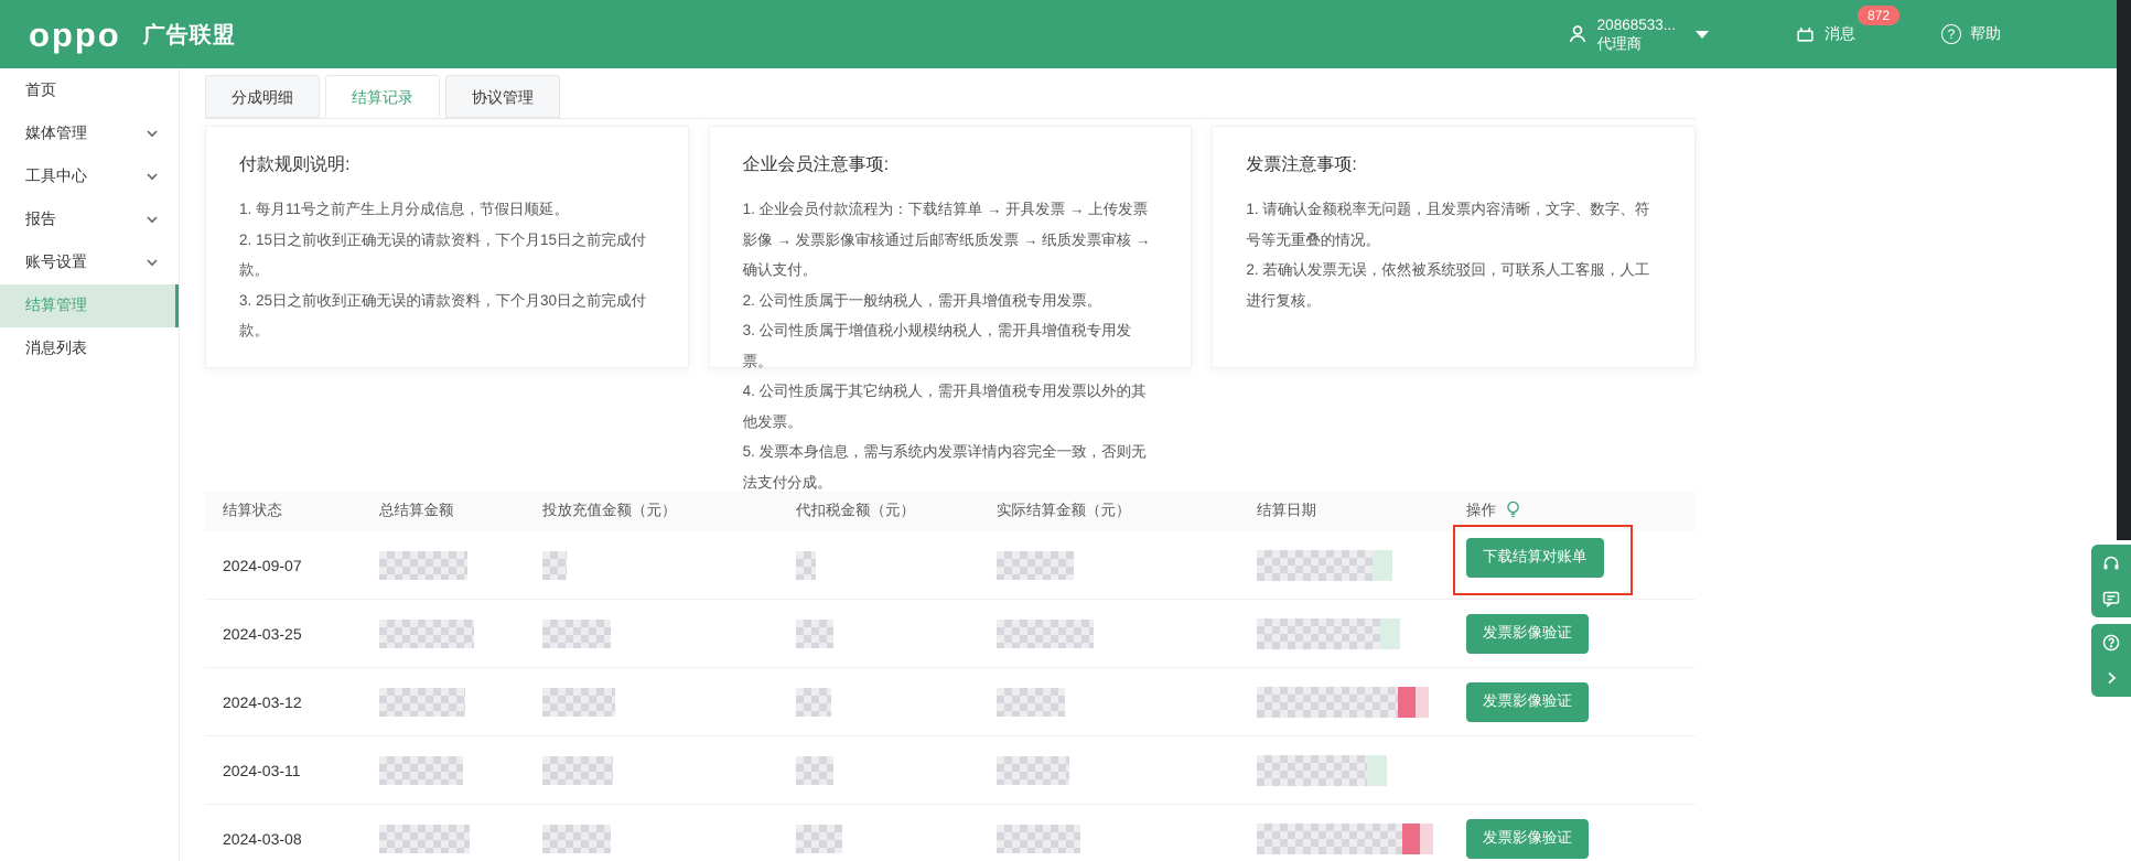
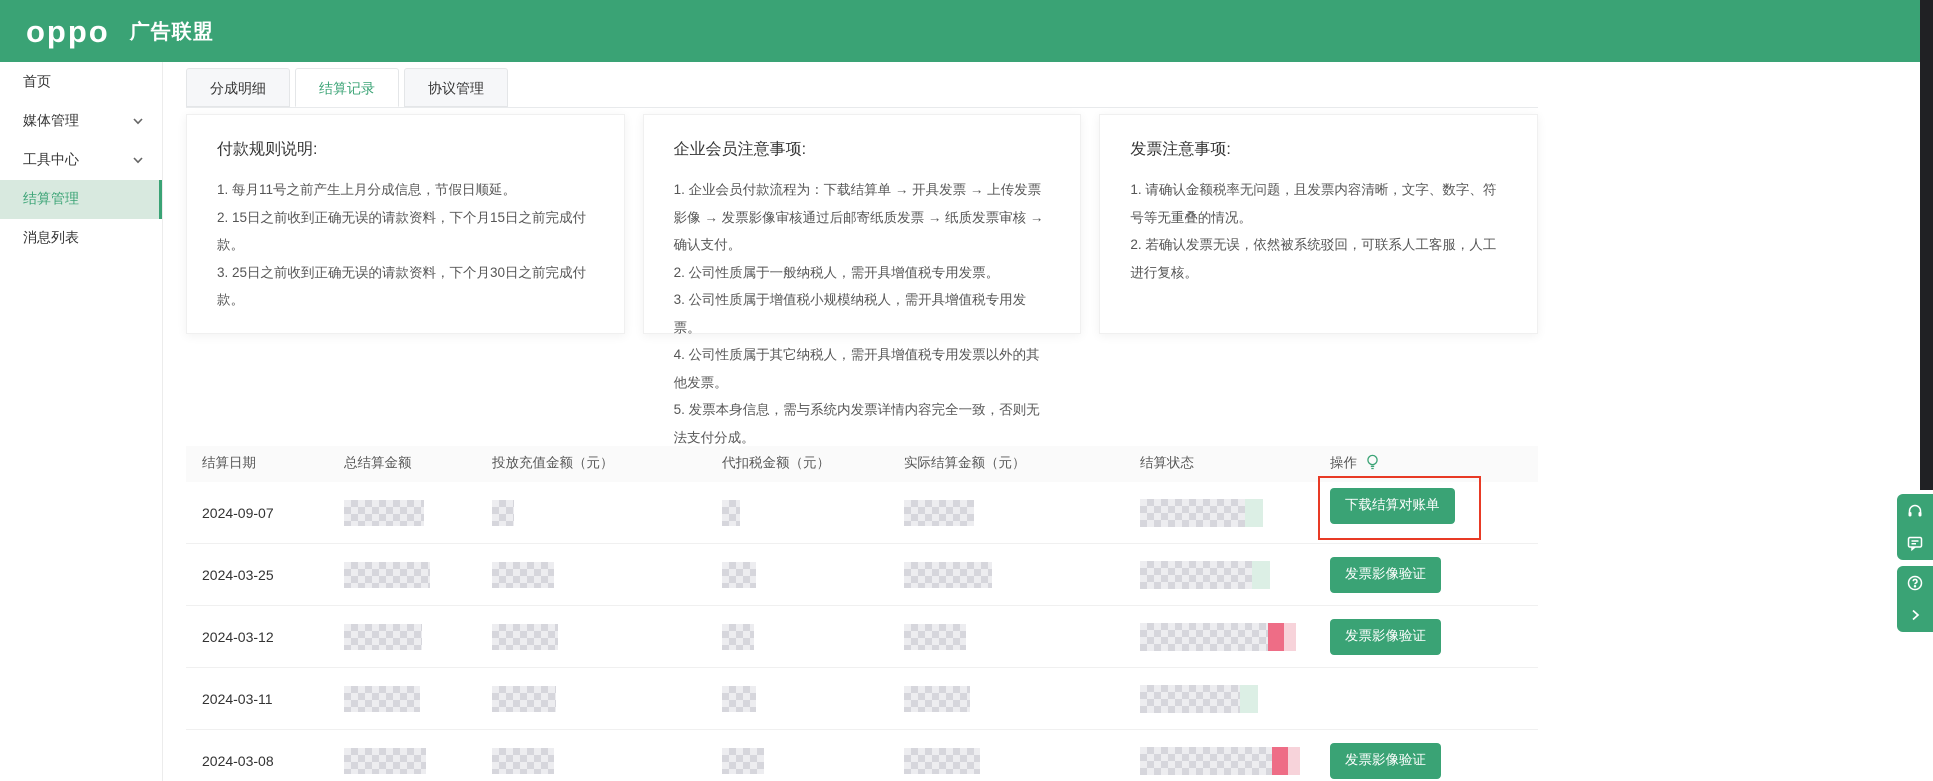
  oppo
  广告联盟
- 20868533...
- 代理商
- 消息
- 872
- ?
- 帮助
  首页
  媒体管理
  工具中心
- 报告
- 账号设置
  结算管理
  消息列表
  分成明细 结算记录 协议管理
  付款规则说明:
  1. 每月11号之前产生上月分成信息，节假日顺延。
  2. 15日之前收到正确无误的请款资料，下个月15日之前完成付款。
  3. 25日之前收到正确无误的请款资料，下个月30日之前完成付款。
  企业会员注意事项:
  1. 企业会员付款流程为：下载结算单 → 开具发票 → 上传发票影像 → 发票影像审核通过后邮寄纸质发票 → 纸质发票审核 → 确认支付。
  2. 公司性质属于一般纳税人，需开具增值税专用发票。
  3. 公司性质属于增值税小规模纳税人，需开具增值税专用发票。
  4. 公司性质属于其它纳税人，需开具增值税专用发票以外的其他发票。
  5. 发票本身信息，需与系统内发票详情内容完全一致，否则无法支付分成。
  发票注意事项:
  1. 请确认金额税率无问题，且发票内容清晰，文字、数字、符号等无重叠的情况。
  2. 若确认发票无误，依然被系统驳回，可联系人工客服，人工进行复核。
- 结算状态
+ 结算日期
  总结算金额
  投放充值金额（元）
  代扣税金额（元）
  实际结算金额（元）
- 结算日期
+ 结算状态
  操作
  2024-09-07
  下载结算对账单
  2024-03-25
  发票影像验证
  2024-03-12
  发票影像验证
  2024-03-11
  2024-03-08
  发票影像验证
